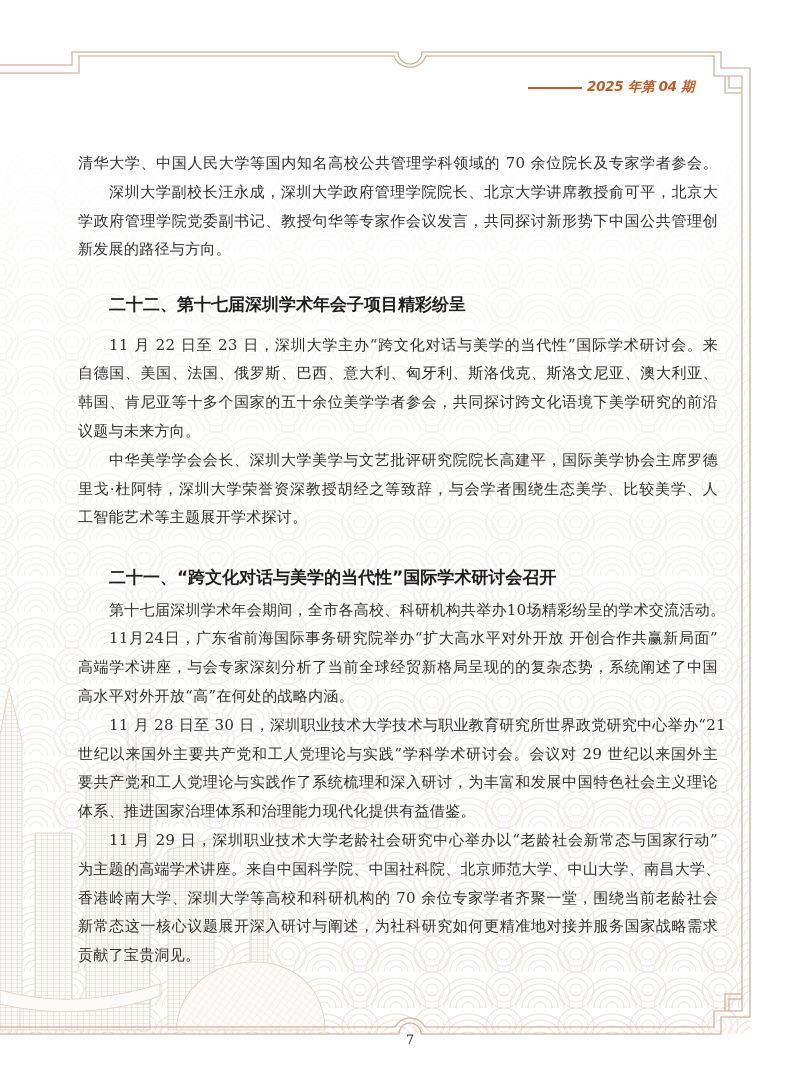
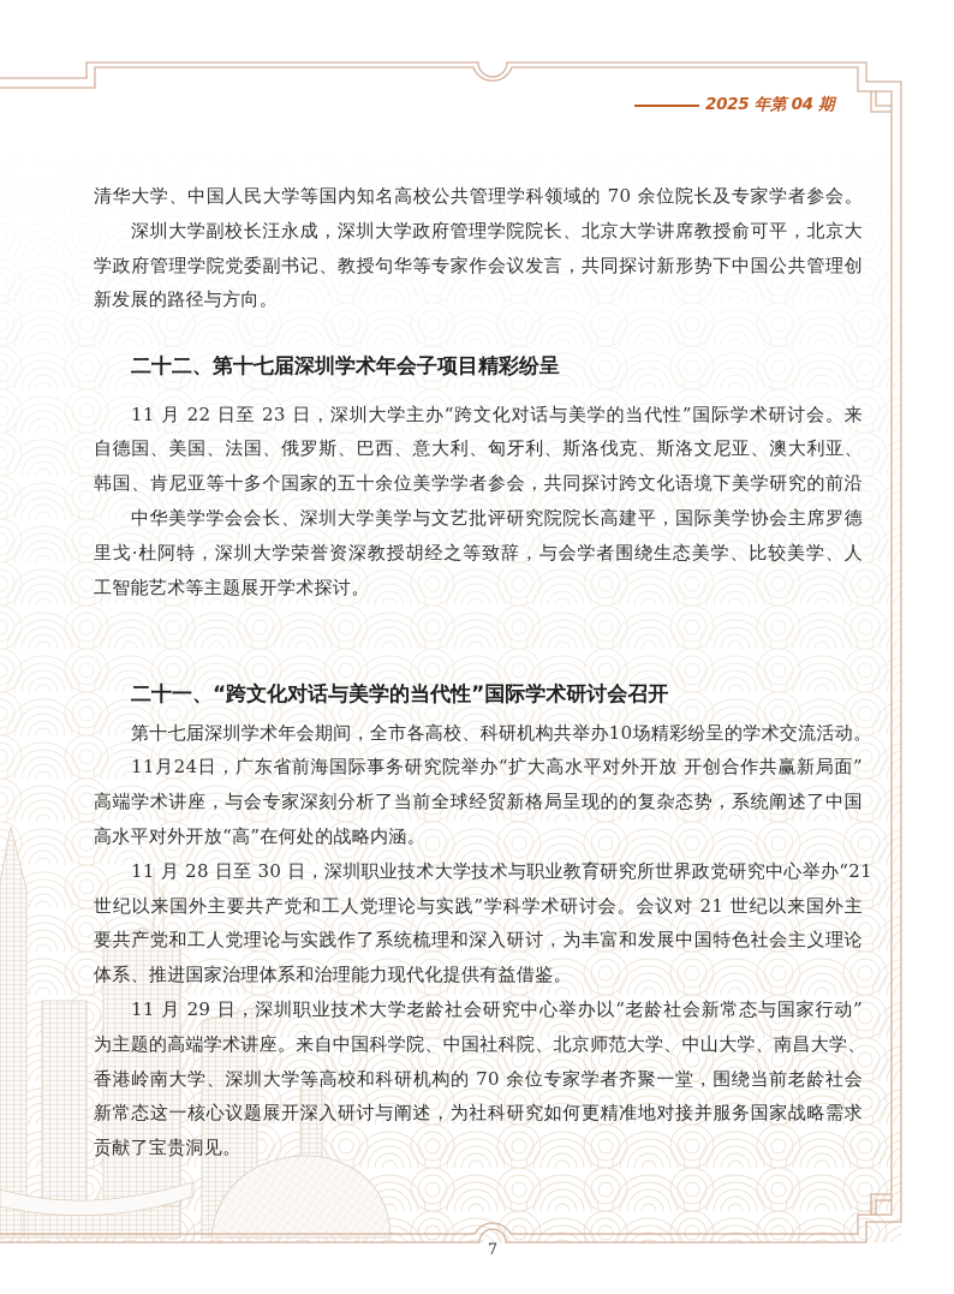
  2025 年第 04 期
  清华大学、中国人民大学等国内知名高校公共管理学科领域的 70 余位院长及专家学者参会。
  深圳大学副校长汪永成，深圳大学政府管理学院院长、北京大学讲席教授俞可平，北京大
  学政府管理学院党委副书记、教授句华等专家作会议发言，共同探讨新形势下中国公共管理创
  新发展的路径与方向。
  二十二、第十七届深圳学术年会子项目精彩纷呈
  11 月 22 日至 23 日，深圳大学主办“跨文化对话与美学的当代性”国际学术研讨会。来
  自德国、美国、法国、俄罗斯、巴西、意大利、匈牙利、斯洛伐克、斯洛文尼亚、澳大利亚、
  韩国、肯尼亚等十多个国家的五十余位美学学者参会，共同探讨跨文化语境下美学研究的前沿
- 议题与未来方向。
  中华美学学会会长、深圳大学美学与文艺批评研究院院长高建平，国际美学协会主席罗德
  里戈·杜阿特，深圳大学荣誉资深教授胡经之等致辞，与会学者围绕生态美学、比较美学、人
  工智能艺术等主题展开学术探讨。
  二十一、“跨文化对话与美学的当代性”国际学术研讨会召开
  第十七届深圳学术年会期间，全市各高校、科研机构共举办10场精彩纷呈的学术交流活动。
  11月24日，广东省前海国际事务研究院举办“扩大高水平对外开放 开创合作共赢新局面”
  高端学术讲座，与会专家深刻分析了当前全球经贸新格局呈现的的复杂态势，系统阐述了中国
  高水平对外开放“高”在何处的战略内涵。
  11 月 28 日至 30 日，深圳职业技术大学技术与职业教育研究所世界政党研究中心举办“21
- 世纪以来国外主要共产党和工人党理论与实践”学科学术研讨会。会议对 29 世纪以来国外主
+ 世纪以来国外主要共产党和工人党理论与实践”学科学术研讨会。会议对 21 世纪以来国外主
  要共产党和工人党理论与实践作了系统梳理和深入研讨，为丰富和发展中国特色社会主义理论
  体系、推进国家治理体系和治理能力现代化提供有益借鉴。
  11 月 29 日，深圳职业技术大学老龄社会研究中心举办以“老龄社会新常态与国家行动”
  为主题的高端学术讲座。来自中国科学院、中国社科院、北京师范大学、中山大学、南昌大学、
  香港岭南大学、深圳大学等高校和科研机构的 70 余位专家学者齐聚一堂，围绕当前老龄社会
  新常态这一核心议题展开深入研讨与阐述，为社科研究如何更精准地对接并服务国家战略需求
  贡献了宝贵洞见。
  7
